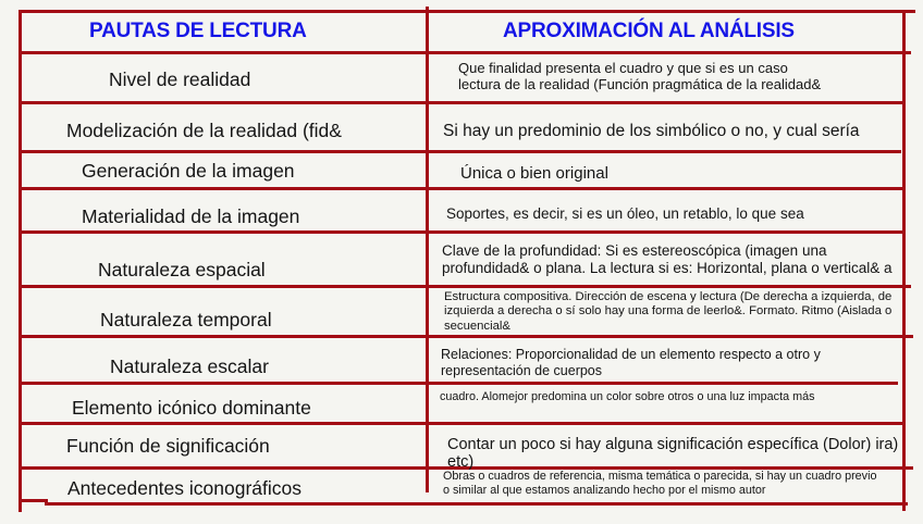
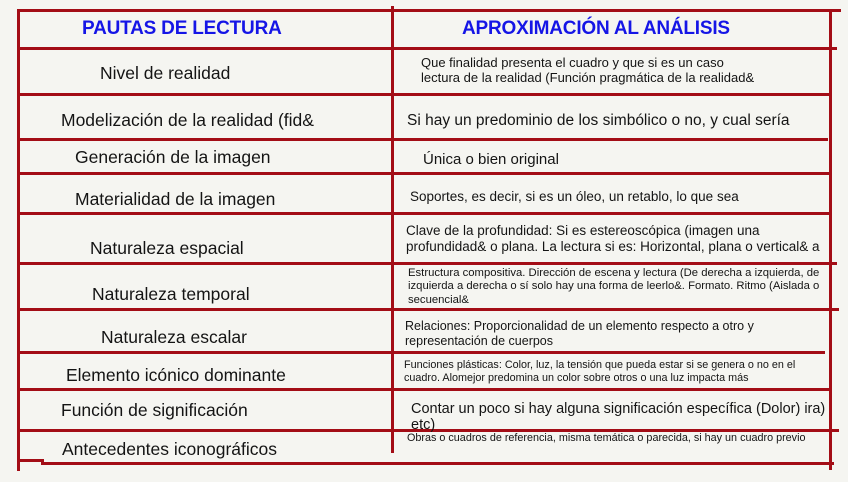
  PAUTAS DE LECTURA
  APROXIMACIÓN AL ANÁLISIS
  Nivel de realidad
  Que finalidad presenta el cuadro y que si es un caso
  lectura de la realidad (Función pragmática de la realidad&
  Modelización de la realidad (fid&
  Si hay un predominio de los simbólico o no, y cual sería
  Generación de la imagen
  Única o bien original
  Materialidad de la imagen
  Soportes, es decir, si es un óleo, un retablo, lo que sea
  Naturaleza espacial
  Clave de la profundidad: Si es estereoscópica (imagen una
  profundidad& o plana. La lectura si es: Horizontal, plana o vertical& a
  Naturaleza temporal
  Estructura compositiva. Dirección de escena y lectura (De derecha a izquierda, de
  izquierda a derecha o sí solo hay una forma de leerlo&. Formato. Ritmo (Aislada o
  secuencial&
  Naturaleza escalar
  Relaciones: Proporcionalidad de un elemento respecto a otro y
  representación de cuerpos
  Elemento icónico dominante
+ Funciones plásticas: Color, luz, la tensión que pueda estar si se genera o no en el
  cuadro. Alomejor predomina un color sobre otros o una luz impacta más
  Función de significación
  Contar un poco si hay alguna significación específica (Dolor) ira)
  etc)
  Antecedentes iconográficos
  Obras o cuadros de referencia, misma temática o parecida, si hay un cuadro previo
- o similar al que estamos analizando hecho por el mismo autor
